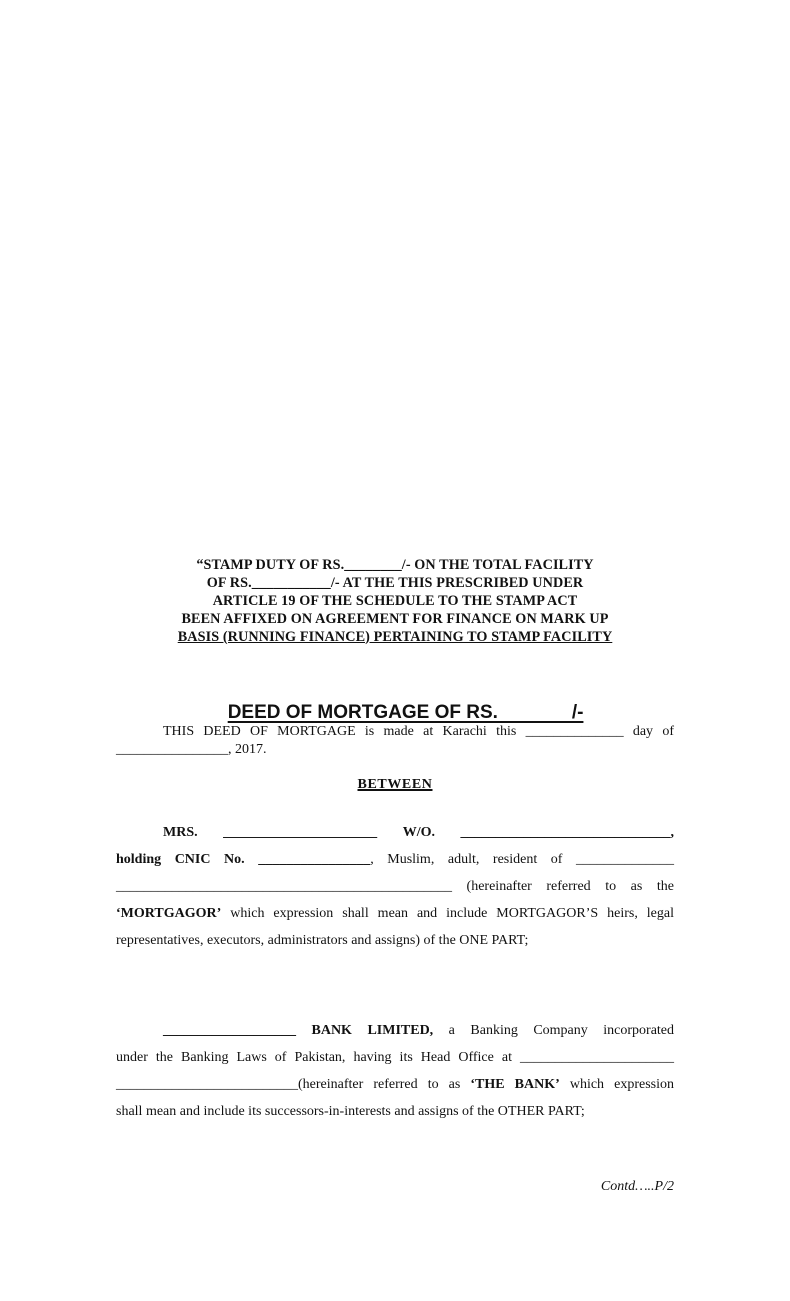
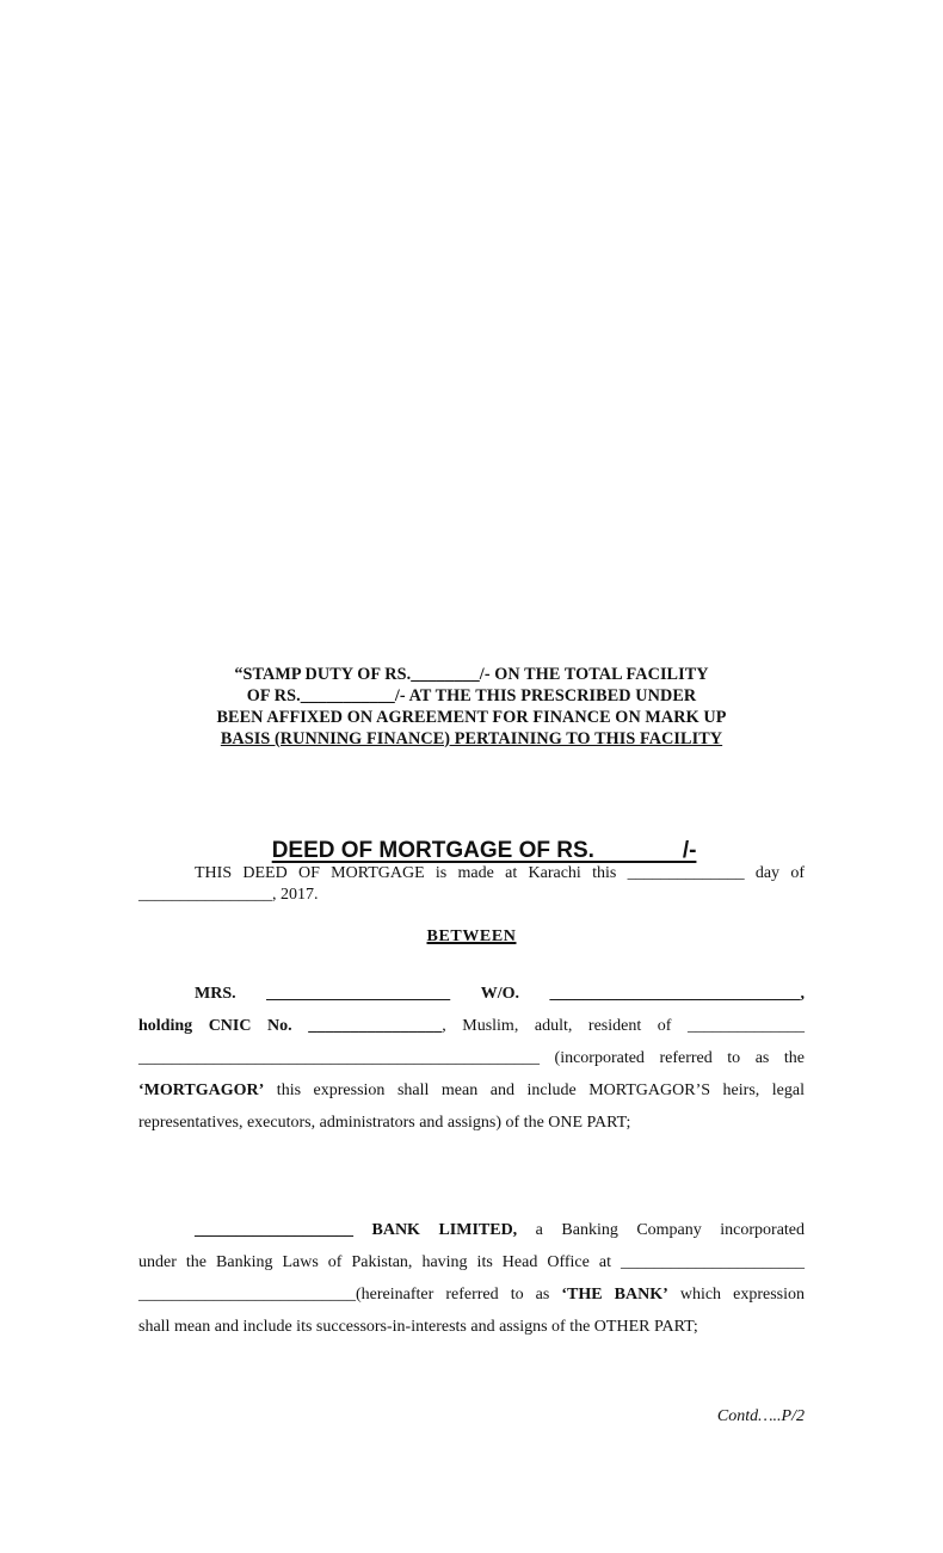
  “STAMP DUTY OF RS.________/- ON THE TOTAL FACILITY
  OF RS.___________/- AT THE THIS PRESCRIBED UNDER
- ARTICLE 19 OF THE SCHEDULE TO THE STAMP ACT
  BEEN AFFIXED ON AGREEMENT FOR FINANCE ON MARK UP
- BASIS (RUNNING FINANCE) PERTAINING TO STAMP FACILITY
+ BASIS (RUNNING FINANCE) PERTAINING TO THIS FACILITY
  DEED OF MORTGAGE OF RS. /-
  THIS DEED OF MORTGAGE is made at Karachi this ______________ day of
  ________________, 2017.
  BETWEEN
  MRS. ______________________ W/O. ______________________________,
  holding CNIC No. ________________, Muslim, adult, resident of ______________
- ________________________________________________ (hereinafter referred to as the
+ ________________________________________________ (incorporated referred to as the
- ‘MORTGAGOR’ which expression shall mean and include MORTGAGOR’S heirs, legal
+ ‘MORTGAGOR’ this expression shall mean and include MORTGAGOR’S heirs, legal
  representatives, executors, administrators and assigns) of the ONE PART;
  ___________________ BANK LIMITED, a Banking Company incorporated
  under the Banking Laws of Pakistan, having its Head Office at ______________________
  __________________________(hereinafter referred to as ‘THE BANK’ which expression
  shall mean and include its successors-in-interests and assigns of the OTHER PART;
  Contd…..P/2
